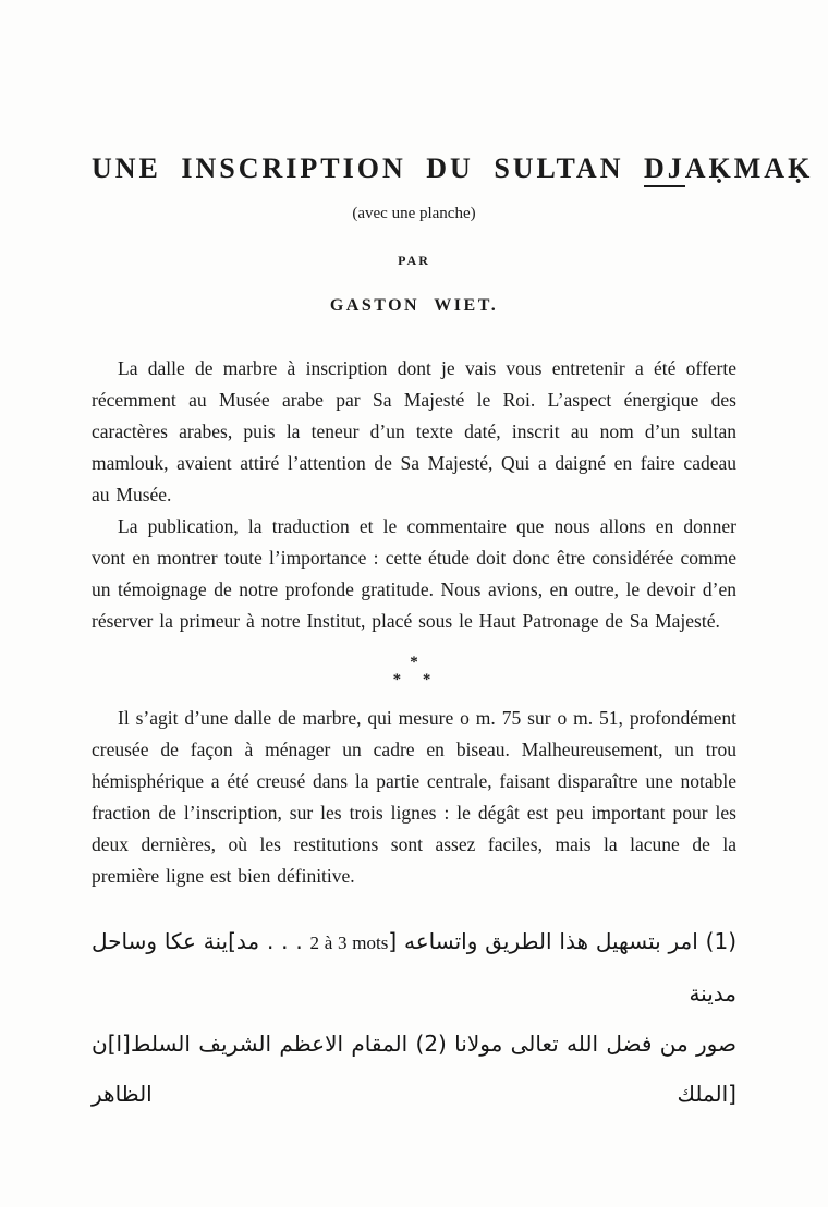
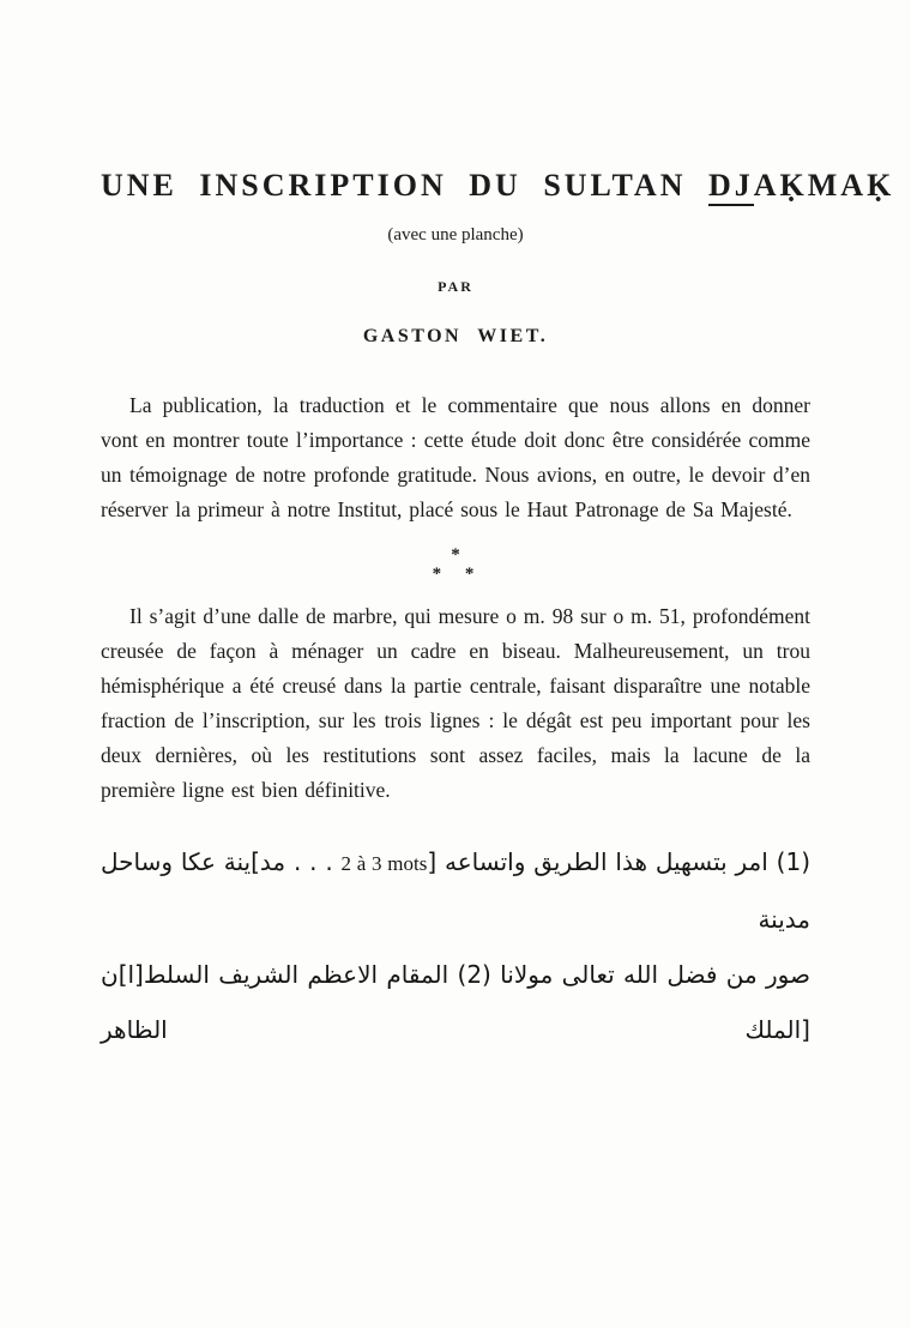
  UNE INSCRIPTION DU SULTAN DJAḲMAḲ
  (avec une planche)
  PAR
  GASTON WIET.
- La dalle de marbre à inscription dont je vais vous entretenir a été offerte récemment au Musée arabe par Sa Majesté le Roi. L’aspect énergique des caractères arabes, puis la teneur d’un texte daté, inscrit au nom d’un sultan mamlouk, avaient attiré l’attention de Sa Majesté, Qui a daigné en faire cadeau au Musée.
  La publication, la traduction et le commentaire que nous allons en donner vont en montrer toute l’importance : cette étude doit donc être considérée comme un témoignage de notre profonde gratitude. Nous avions, en outre, le devoir d’en réserver la primeur à notre Institut, placé sous le Haut Patronage de Sa Majesté.
  *
  * *
- Il s’agit d’une dalle de marbre, qui mesure o m. 75 sur o m. 51, profondément creusée de façon à ménager un cadre en biseau. Malheureusement, un trou hémisphérique a été creusé dans la partie centrale, faisant disparaître une notable fraction de l’inscription, sur les trois lignes : le dégât est peu important pour les deux dernières, où les restitutions sont assez faciles, mais la lacune de la première ligne est bien définitive.
+ Il s’agit d’une dalle de marbre, qui mesure o m. 98 sur o m. 51, profondément creusée de façon à ménager un cadre en biseau. Malheureusement, un trou hémisphérique a été creusé dans la partie centrale, faisant disparaître une notable fraction de l’inscription, sur les trois lignes : le dégât est peu important pour les deux dernières, où les restitutions sont assez faciles, mais la lacune de la première ligne est bien définitive.
  (1) امر بتسهيل هذا الطريق واتساعه [2 à 3 mots . . . مد]ينة عكا وساحل مدينة
  صور من فضل الله تعالى مولانا (2) المقام الاعظم الشريف السلط[ا]ن [الملك الظاهر
